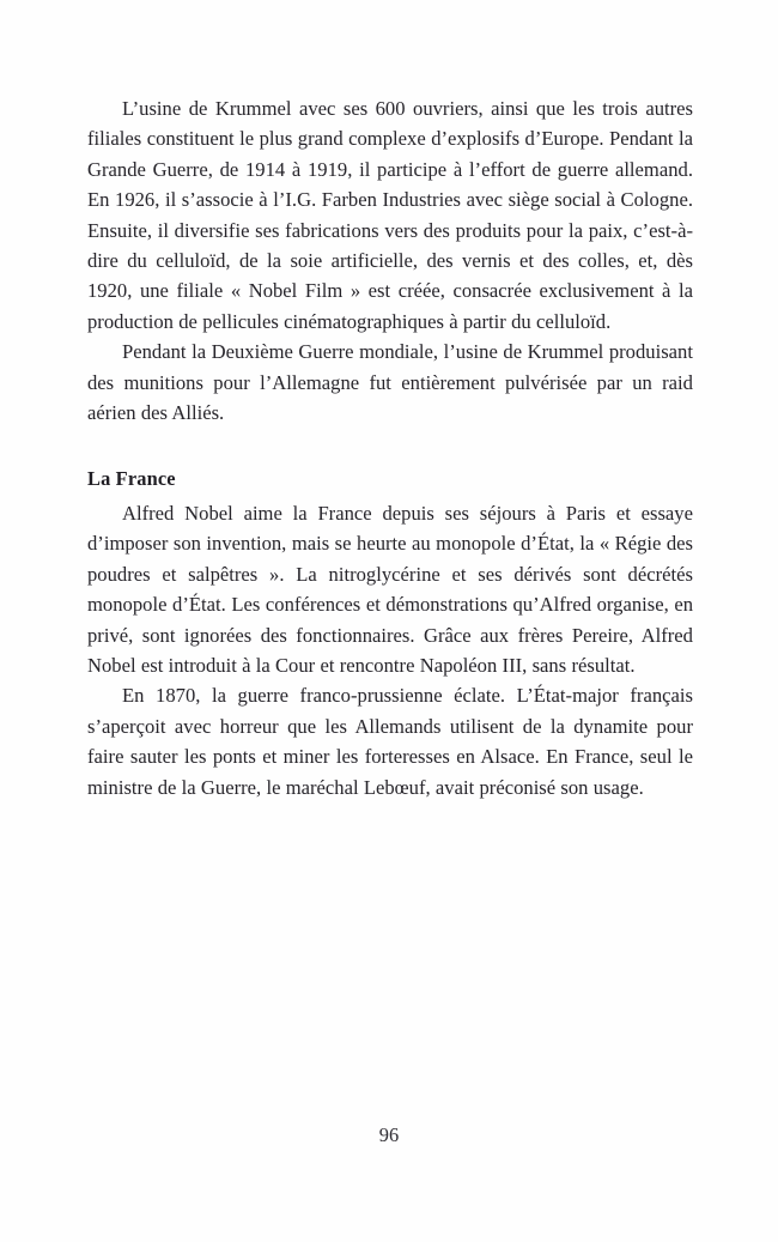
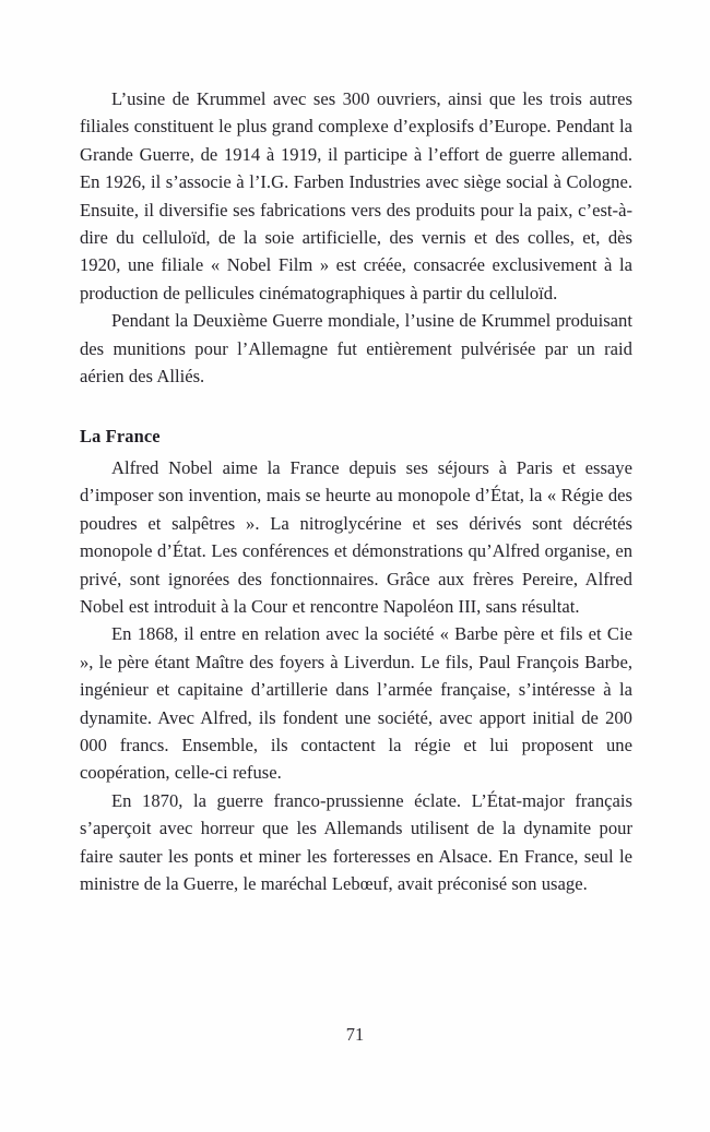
- L’usine de Krummel avec ses 600 ouvriers, ainsi que les trois autres filiales constituent le plus grand complexe d’explosifs d’Europe. Pendant la Grande Guerre, de 1914 à 1919, il participe à l’effort de guerre allemand. En 1926, il s’associe à l’I.G. Farben Industries avec siège social à Cologne. Ensuite, il diversifie ses fabrications vers des produits pour la paix, c’est-à-dire du celluloïd, de la soie artificielle, des vernis et des colles, et, dès 1920, une filiale « Nobel Film » est créée, consacrée exclusivement à la production de pellicules cinématographiques à partir du celluloïd.
+ L’usine de Krummel avec ses 300 ouvriers, ainsi que les trois autres filiales constituent le plus grand complexe d’explosifs d’Europe. Pendant la Grande Guerre, de 1914 à 1919, il participe à l’effort de guerre allemand. En 1926, il s’associe à l’I.G. Farben Industries avec siège social à Cologne. Ensuite, il diversifie ses fabrications vers des produits pour la paix, c’est-à-dire du celluloïd, de la soie artificielle, des vernis et des colles, et, dès 1920, une filiale « Nobel Film » est créée, consacrée exclusivement à la production de pellicules cinématographiques à partir du celluloïd.
  Pendant la Deuxième Guerre mondiale, l’usine de Krummel produisant des munitions pour l’Allemagne fut entièrement pulvérisée par un raid aérien des Alliés.
  La France
  Alfred Nobel aime la France depuis ses séjours à Paris et essaye d’imposer son invention, mais se heurte au monopole d’État, la « Régie des poudres et salpêtres ». La nitroglycérine et ses dérivés sont décrétés monopole d’État. Les conférences et démonstrations qu’Alfred organise, en privé, sont ignorées des fonctionnaires. Grâce aux frères Pereire, Alfred Nobel est introduit à la Cour et rencontre Napoléon III, sans résultat.
+ En 1868, il entre en relation avec la société « Barbe père et fils et Cie », le père étant Maître des foyers à Liverdun. Le fils, Paul François Barbe, ingénieur et capitaine d’artillerie dans l’armée française, s’intéresse à la dynamite. Avec Alfred, ils fondent une société, avec apport initial de 200 000 francs. Ensemble, ils contactent la régie et lui proposent une coopération, celle-ci refuse.
  En 1870, la guerre franco-prussienne éclate. L’État-major français s’aperçoit avec horreur que les Allemands utilisent de la dynamite pour faire sauter les ponts et miner les forteresses en Alsace. En France, seul le ministre de la Guerre, le maréchal Lebœuf, avait préconisé son usage.
- 96
+ 71
